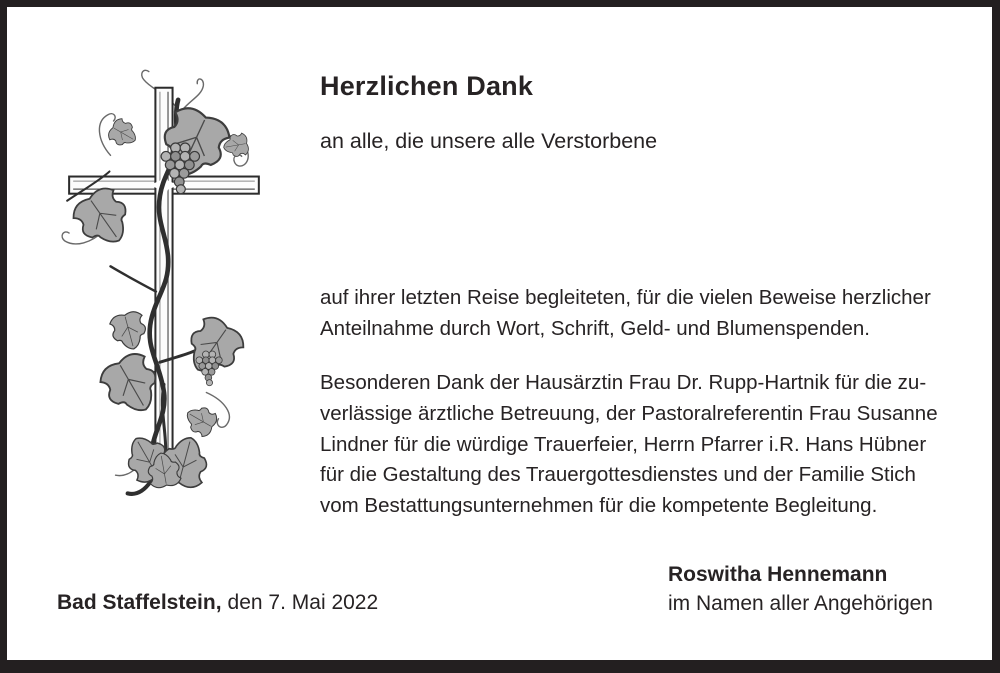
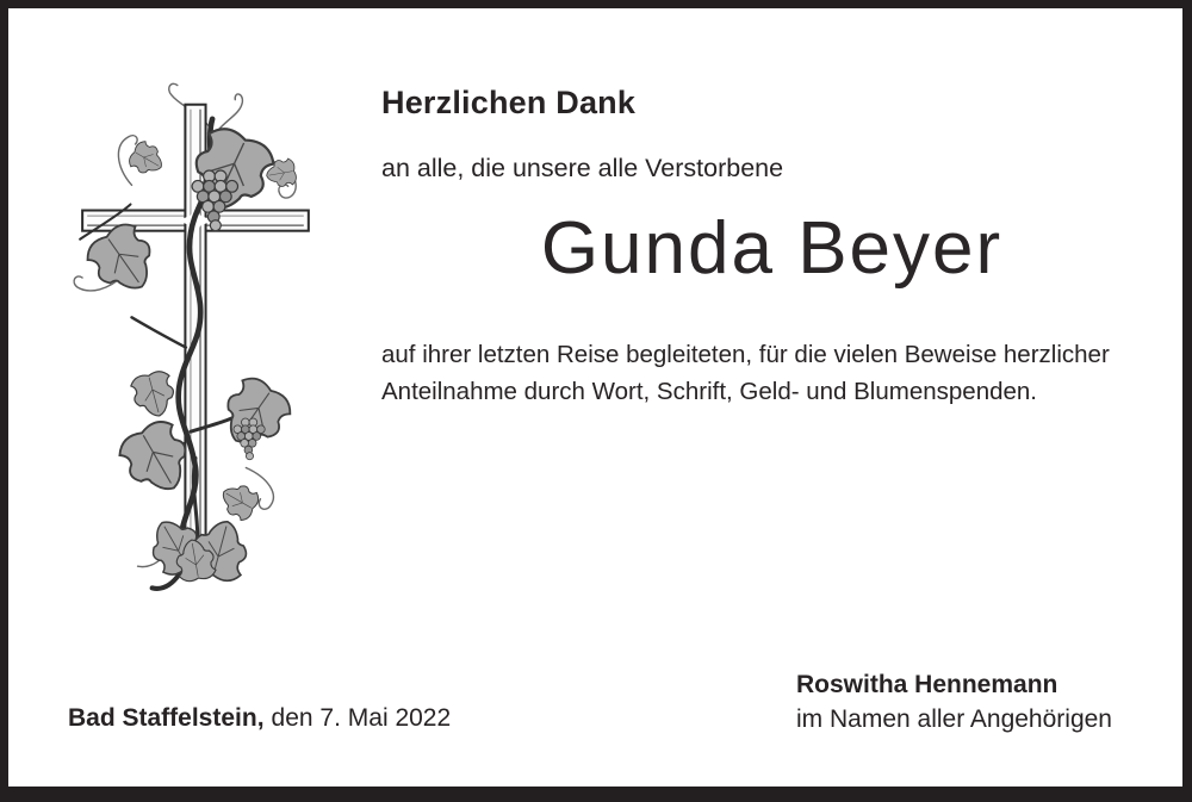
  Herzlichen Dank
  an alle, die unsere alle Verstorbene
+ Gunda Beyer
  auf ihrer letzten Reise begleiteten, für die vielen Beweise herzlicher
  Anteilnahme durch Wort, Schrift, Geld- und Blumenspenden.
- Besonderen Dank der Hausärztin Frau Dr. Rupp-Hartnik für die zu-
- verlässige ärztliche Betreuung, der Pastoralreferentin Frau Susanne
- Lindner für die würdige Trauerfeier, Herrn Pfarrer i.R. Hans Hübner
- für die Gestaltung des Trauergottesdienstes und der Familie Stich
- vom Bestattungsunternehmen für die kompetente Begleitung.
  Roswitha Hennemann
  im Namen aller Angehörigen
  Bad Staffelstein, den 7. Mai 2022
